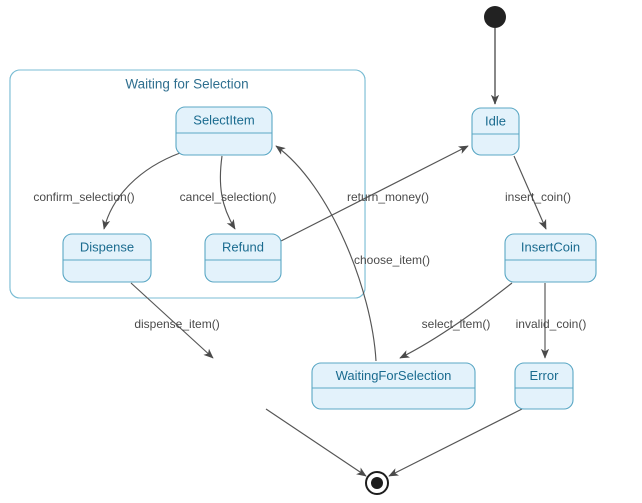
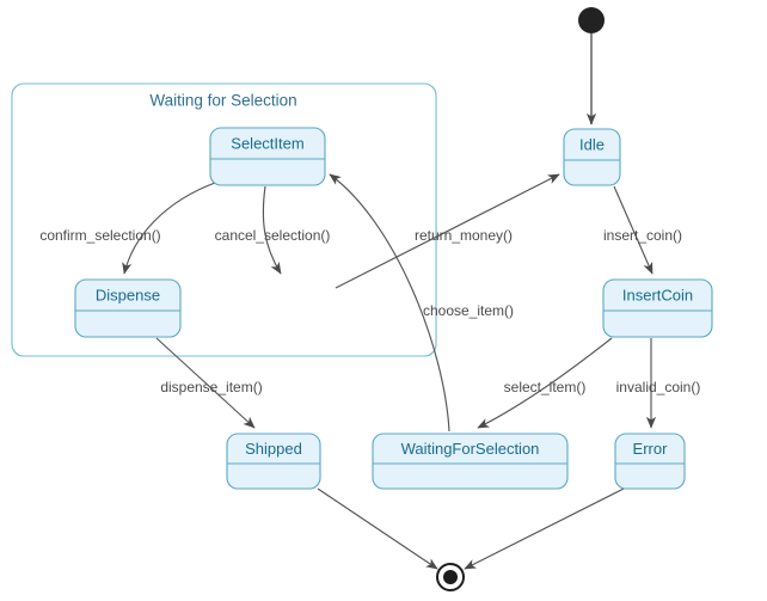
  Waiting for Selection
  SelectItem
  Dispense
- Refund
  Idle
  InsertCoin
+ Shipped
  WaitingForSelection
  Error
  confirm_selection()
  cancel_selection()
  return_money()
  insert_coin()
  select_item()
  invalid_coin()
  choose_item()
  dispense_item()
